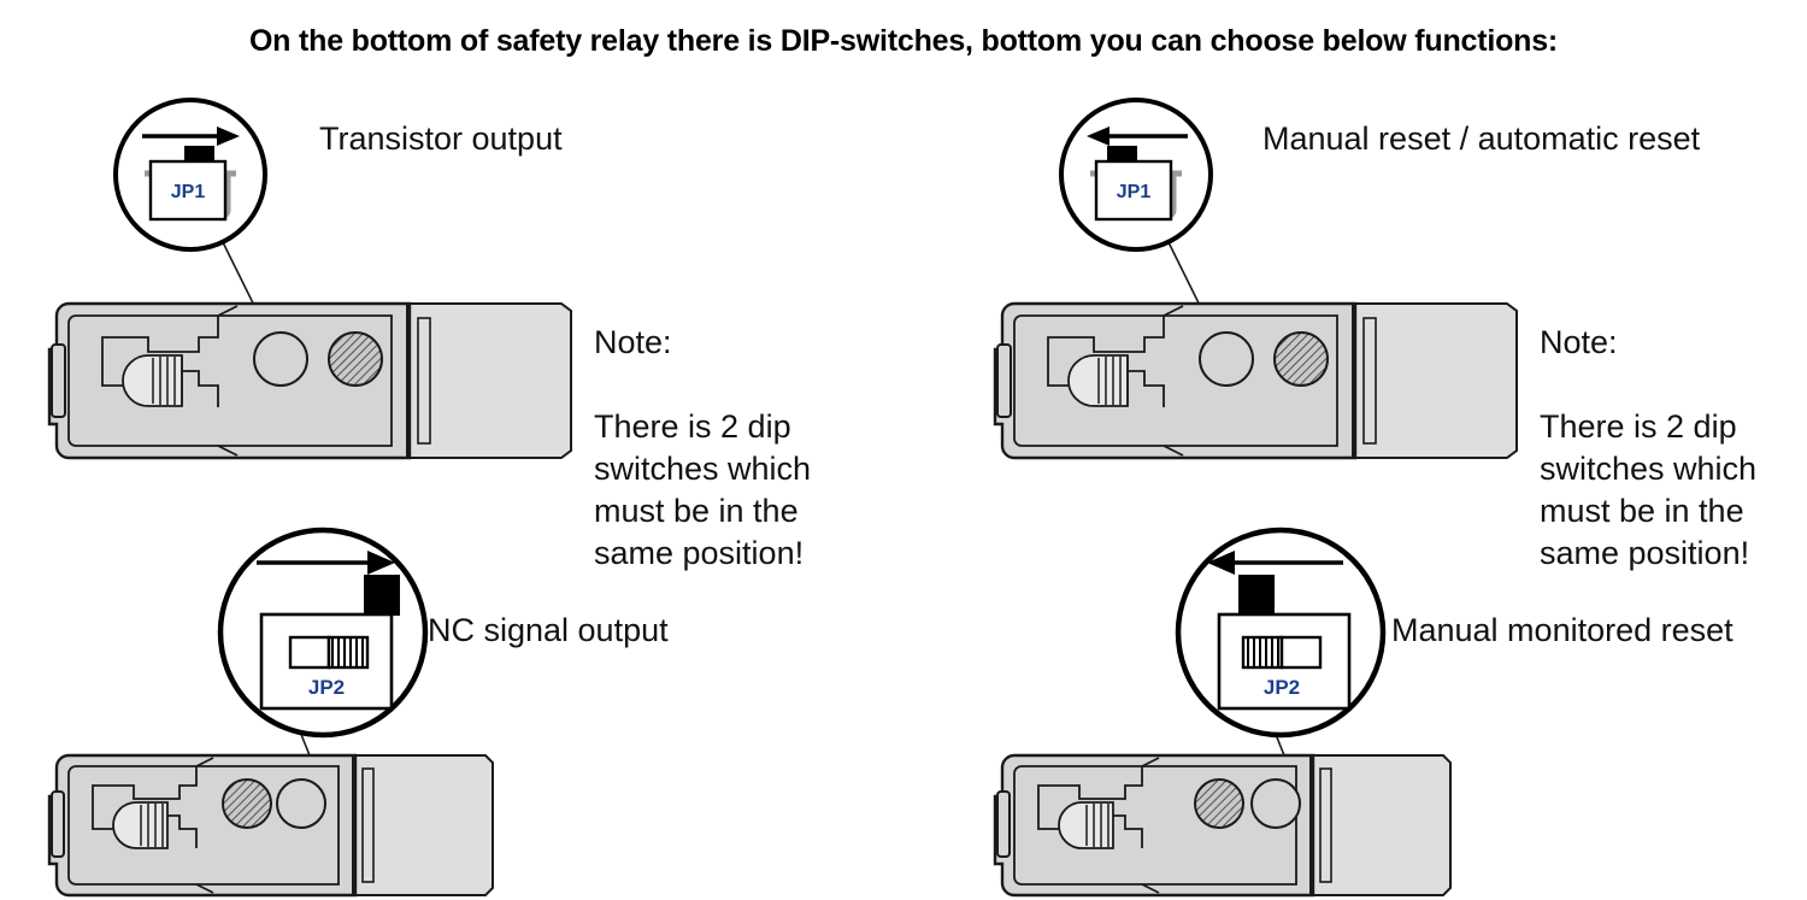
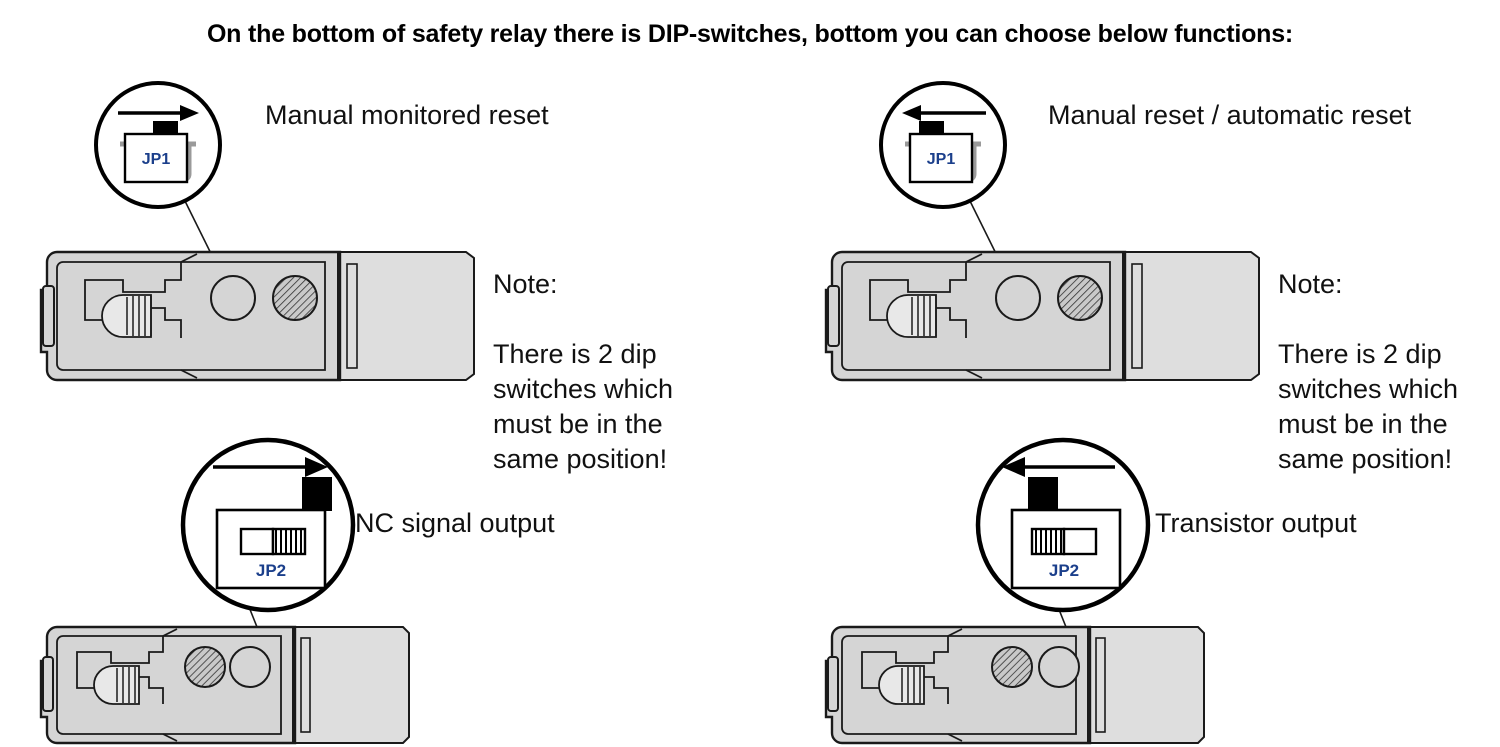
  On the bottom of safety relay there is DIP-switches, bottom you can choose below functions:
  JP1
- Transistor output
+ Manual monitored reset
  Note:
  There is 2 dip
  switches which
  must be in the
  same position!
  JP1
  Manual reset / automatic reset
  Note:
  There is 2 dip
  switches which
  must be in the
  same position!
  JP2
  NC signal output
  JP2
- Manual monitored reset
+ Transistor output
